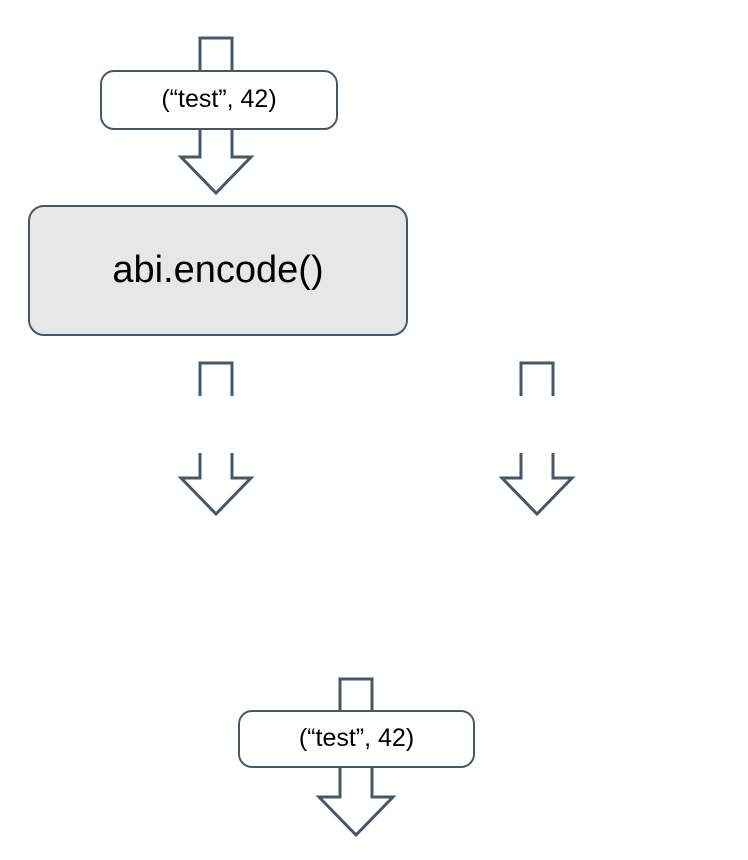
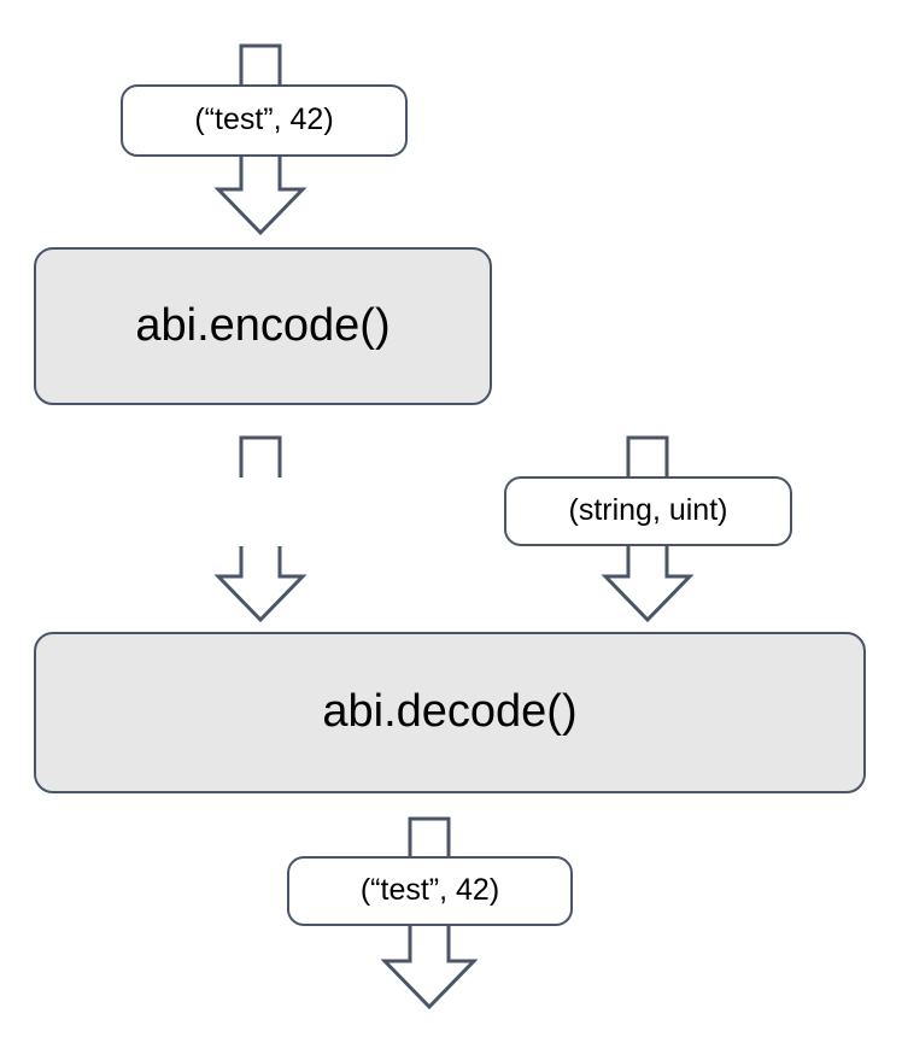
  (“test”, 42)
  abi.encode()
+ (string, uint)
+ abi.decode()
  (“test”, 42)
